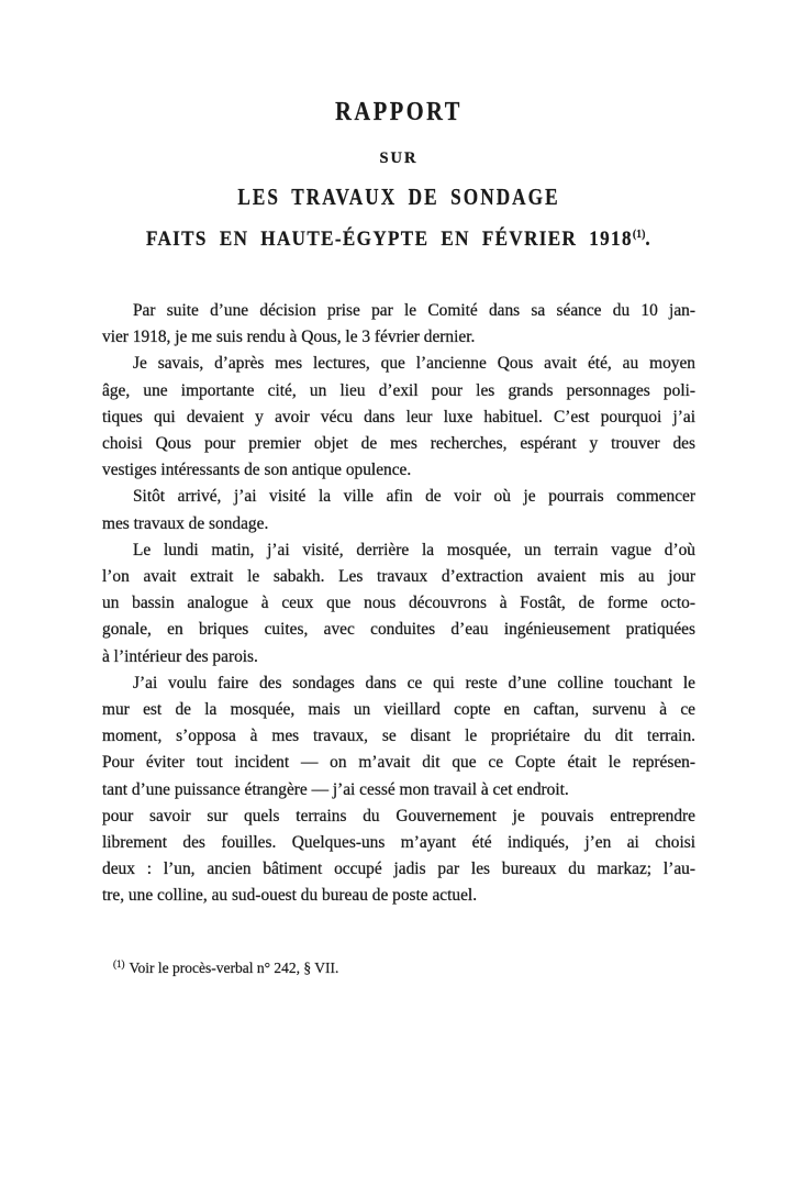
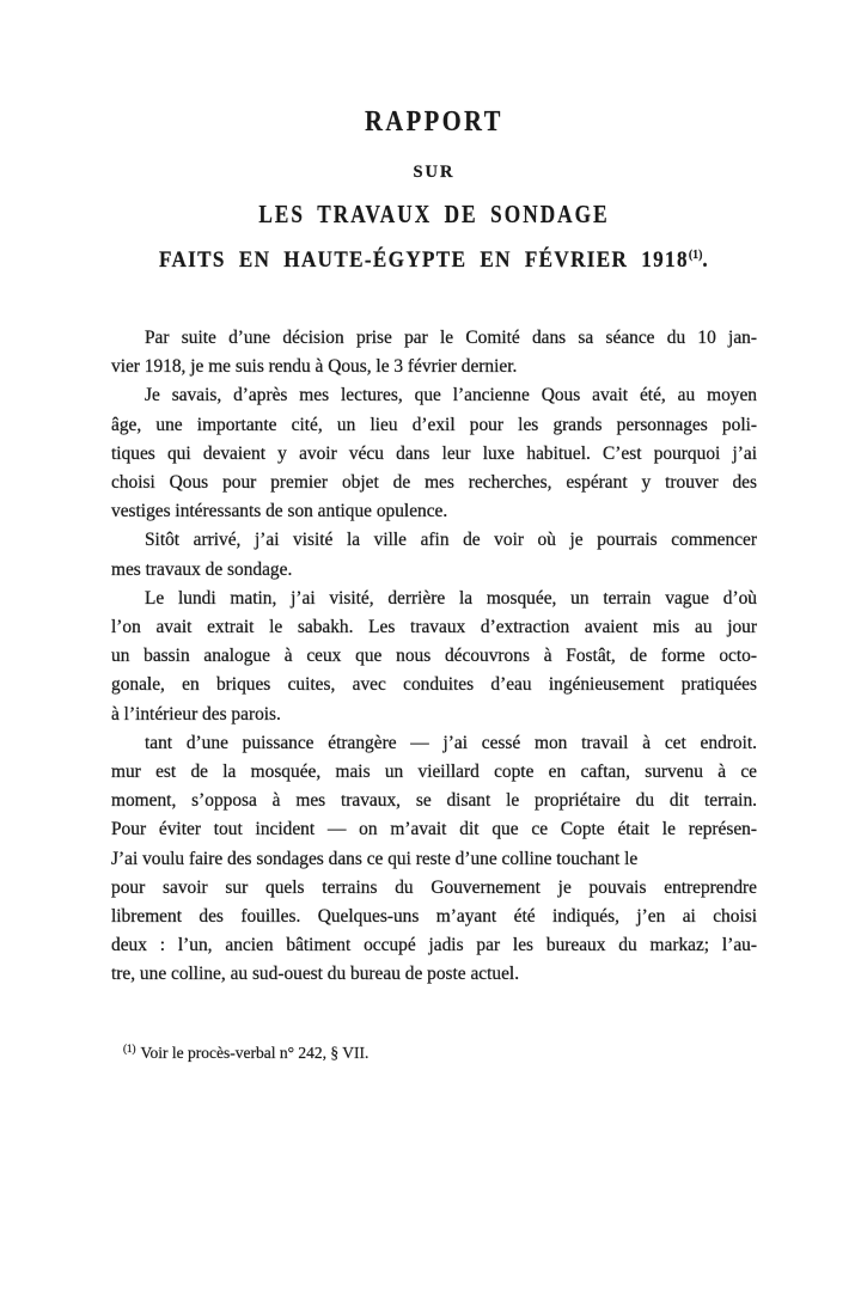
  RAPPORT
  SUR
  LES TRAVAUX DE SONDAGE
  FAITS EN HAUTE-ÉGYPTE EN FÉVRIER 1918(1).
  Par suite d’une décision prise par le Comité dans sa séance du 10 jan-
  vier 1918, je me suis rendu à Qous, le 3 février dernier.
  Je savais, d’après mes lectures, que l’ancienne Qous avait été, au moyen
  âge, une importante cité, un lieu d’exil pour les grands personnages poli-
  tiques qui devaient y avoir vécu dans leur luxe habituel. C’est pourquoi j’ai
  choisi Qous pour premier objet de mes recherches, espérant y trouver des
  vestiges intéressants de son antique opulence.
  Sitôt arrivé, j’ai visité la ville afin de voir où je pourrais commencer
  mes travaux de sondage.
  Le lundi matin, j’ai visité, derrière la mosquée, un terrain vague d’où
  l’on avait extrait le sabakh. Les travaux d’extraction avaient mis au jour
  un bassin analogue à ceux que nous découvrons à Fostât, de forme octo-
  gonale, en briques cuites, avec conduites d’eau ingénieusement pratiquées
  à l’intérieur des parois.
- J’ai voulu faire des sondages dans ce qui reste d’une colline touchant le
+ tant d’une puissance étrangère — j’ai cessé mon travail à cet endroit.
  mur est de la mosquée, mais un vieillard copte en caftan, survenu à ce
  moment, s’opposa à mes travaux, se disant le propriétaire du dit terrain.
  Pour éviter tout incident — on m’avait dit que ce Copte était le représen-
- tant d’une puissance étrangère — j’ai cessé mon travail à cet endroit.
+ J’ai voulu faire des sondages dans ce qui reste d’une colline touchant le
  pour savoir sur quels terrains du Gouvernement je pouvais entreprendre
  librement des fouilles. Quelques-uns m’ayant été indiqués, j’en ai choisi
  deux : l’un, ancien bâtiment occupé jadis par les bureaux du markaz; l’au-
  tre, une colline, au sud-ouest du bureau de poste actuel.
  (1) Voir le procès-verbal n° 242, § VII.
